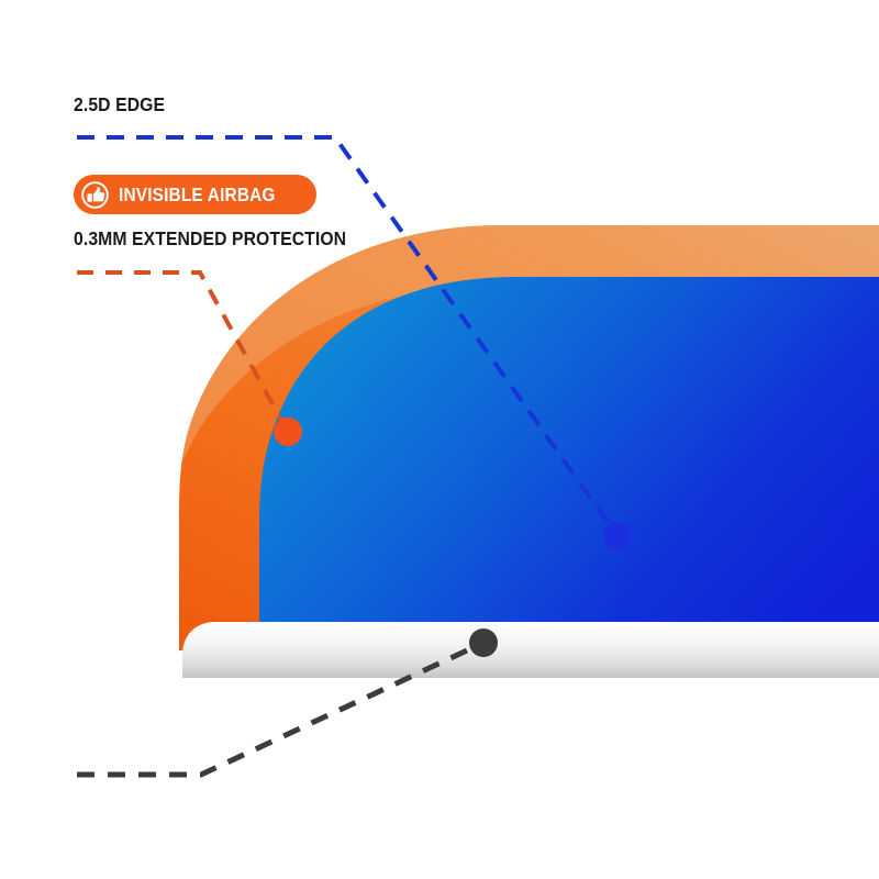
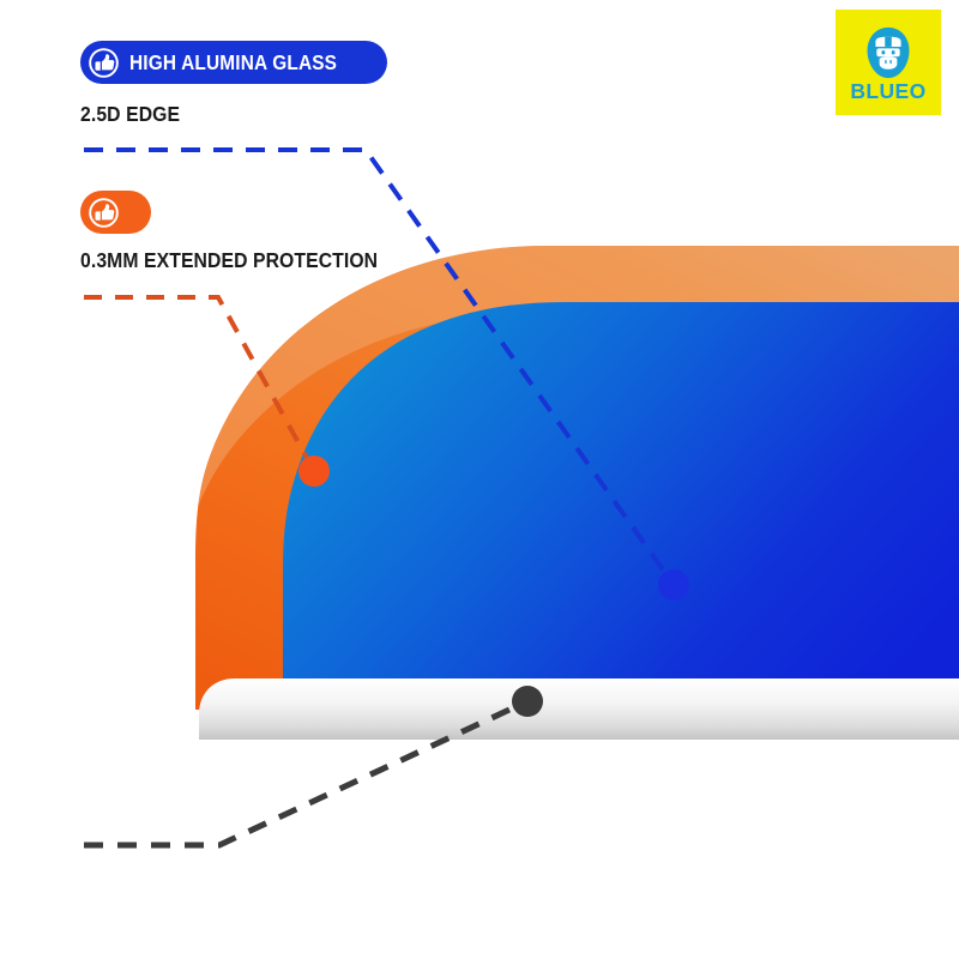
+ BLUEO
+ HIGH ALUMINA GLASS
  2.5D EDGE
- INVISIBLE AIRBAG
  0.3MM EXTENDED PROTECTION
